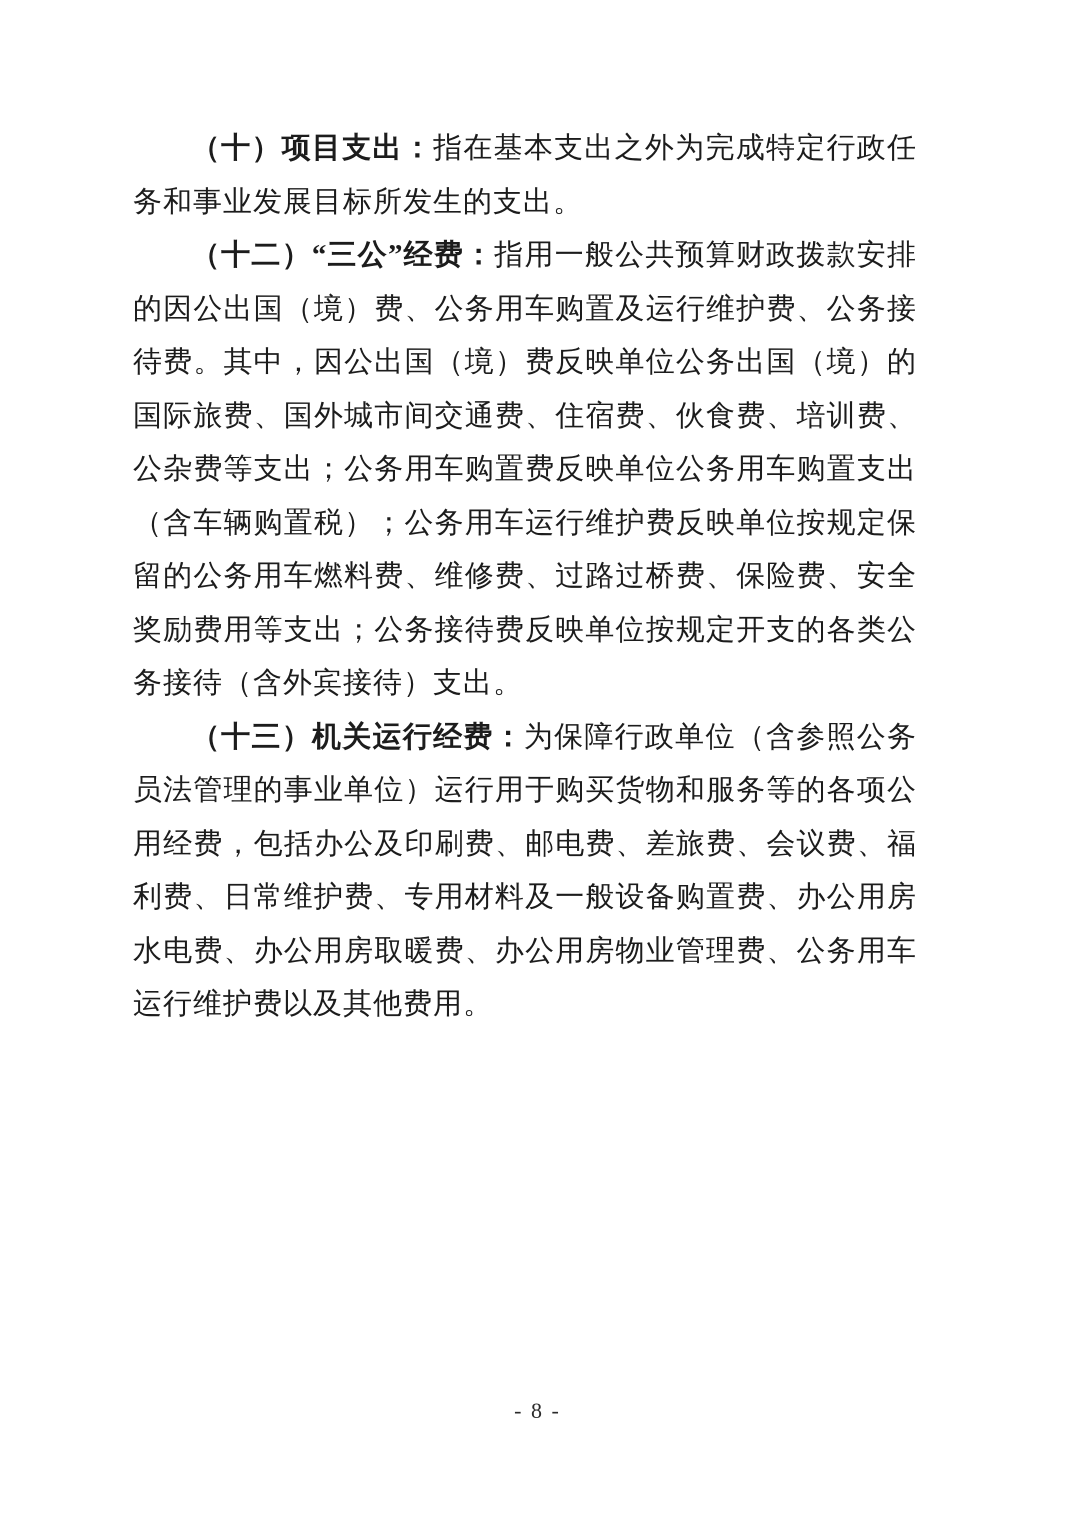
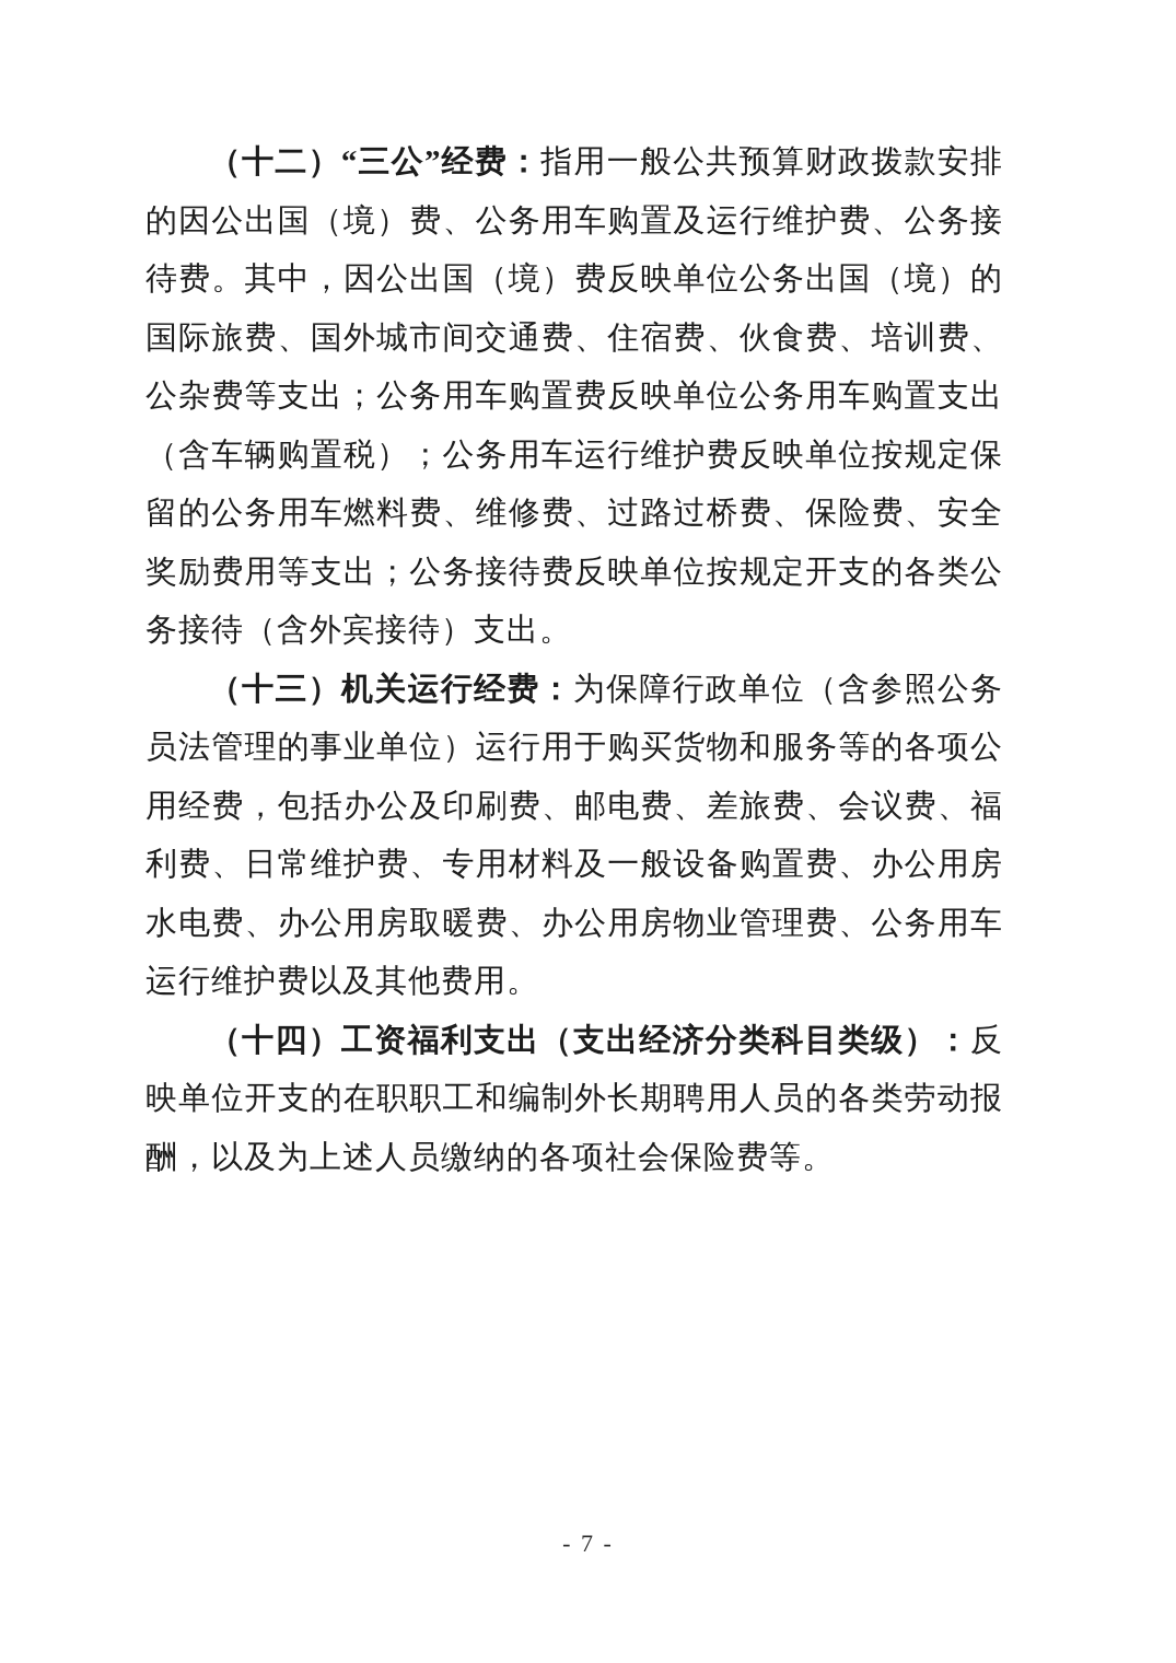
- （十）项目支出：指在基本支出之外为完成特定行政任务和事业发展目标所发生的支出。
  （十二）“三公”经费：指用一般公共预算财政拨款安排的因公出国（境）费、公务用车购置及运行维护费、公务接待费。其中，因公出国（境）费反映单位公务出国（境）的国际旅费、国外城市间交通费、住宿费、伙食费、培训费、公杂费等支出；公务用车购置费反映单位公务用车购置支出（含车辆购置税）；公务用车运行维护费反映单位按规定保留的公务用车燃料费、维修费、过路过桥费、保险费、安全奖励费用等支出；公务接待费反映单位按规定开支的各类公务接待（含外宾接待）支出。
  （十三）机关运行经费：为保障行政单位（含参照公务员法管理的事业单位）运行用于购买货物和服务等的各项公用经费，包括办公及印刷费、邮电费、差旅费、会议费、福利费、日常维护费、专用材料及一般设备购置费、办公用房水电费、办公用房取暖费、办公用房物业管理费、公务用车运行维护费以及其他费用。
+ （十四）工资福利支出（支出经济分类科目类级）：反映单位开支的在职职工和编制外长期聘用人员的各类劳动报酬，以及为上述人员缴纳的各项社会保险费等。
- - 8 -
+ - 7 -
